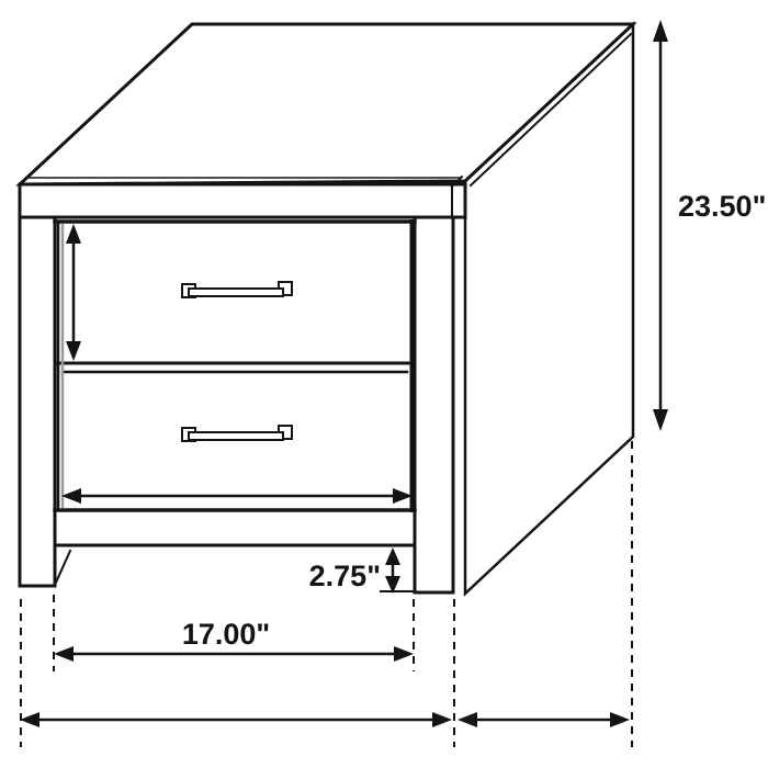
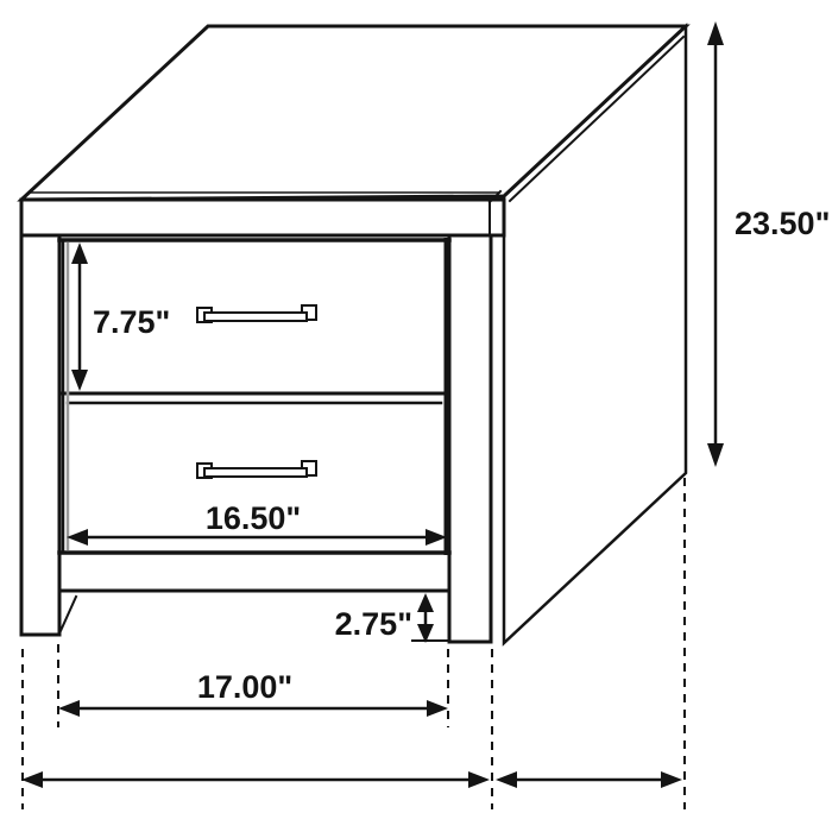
+ 7.75"
+ 16.50"
  23.50"
  2.75"
  17.00"
